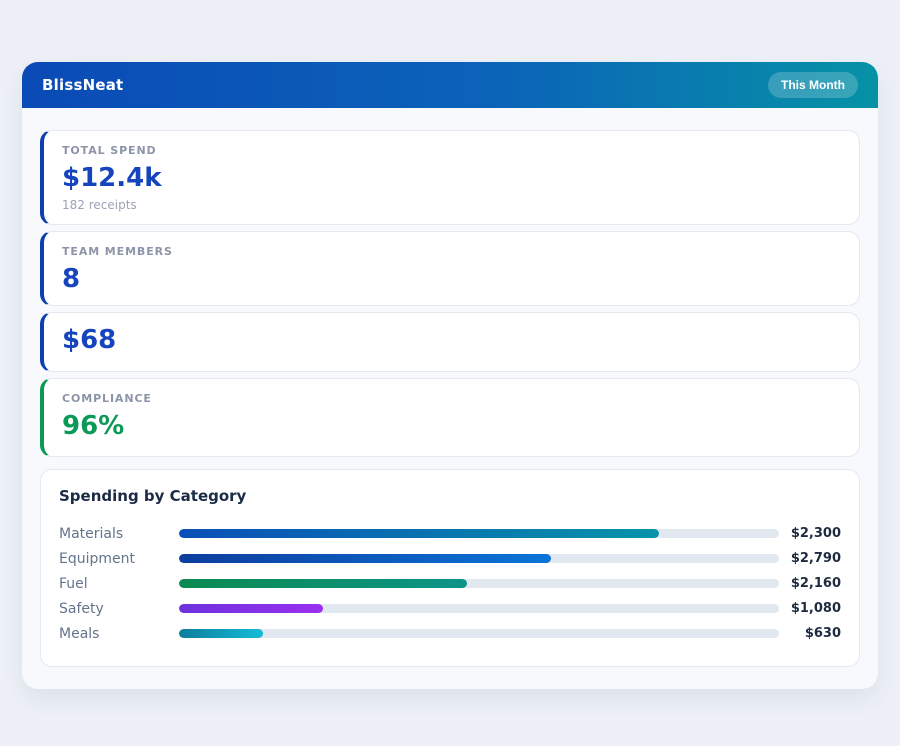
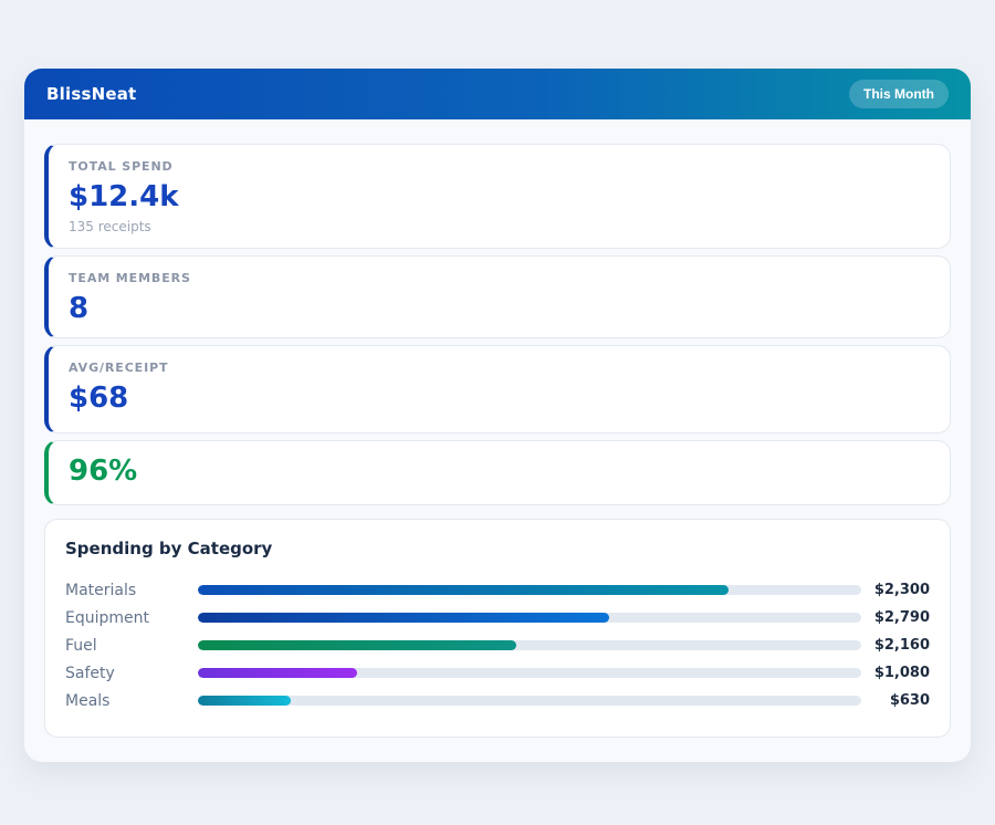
  BlissNeat
  This Month
  TOTAL SPEND
  $12.4k
- 182 receipts
+ 135 receipts
  TEAM MEMBERS
  8
+ AVG/RECEIPT
  $68
- COMPLIANCE
  96%
  Spending by Category
  Materials
  $2,300
  Equipment
  $2,790
  Fuel
  $2,160
  Safety
  $1,080
  Meals
  $630
